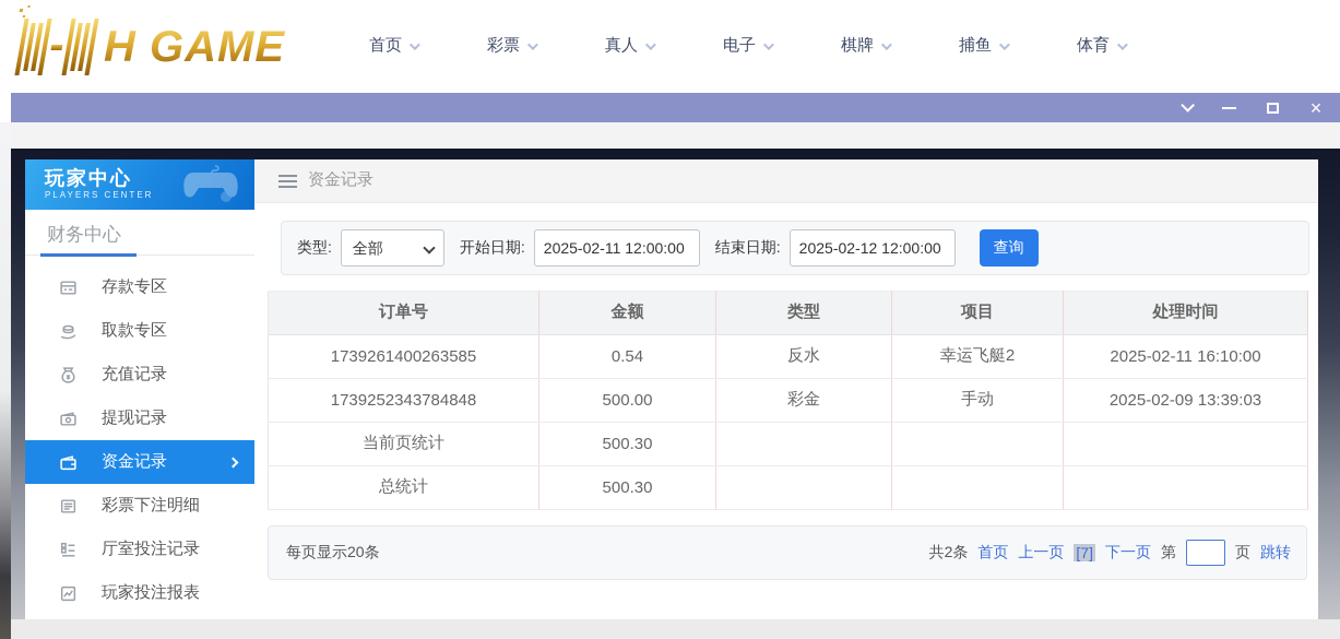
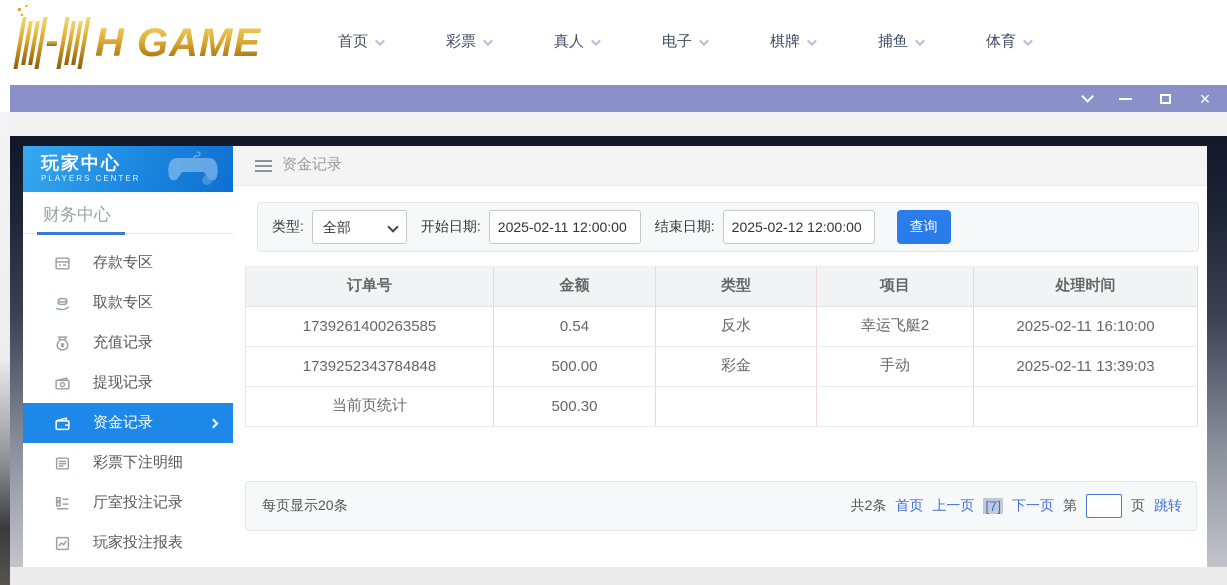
  H GAME
  首页
  彩票
  真人
  电子
  棋牌
  捕鱼
  体育
  ×
  玩家中心
  PLAYERS CENTER
  财务中心
  存款专区
  取款专区
  充值记录
  提现记录
  资金记录
  彩票下注明细
  厅室投注记录
  玩家投注报表
  资金记录
  类型:
  全部
  开始日期:
  2025-02-11 12:00:00
  结束日期:
  2025-02-12 12:00:00
  查询
  订单号	金额	类型	项目	处理时间
  1739261400263585	0.54	反水	幸运飞艇2	2025-02-11 16:10:00
- 1739252343784848	500.00	彩金	手动	2025-02-09 13:39:03
+ 1739252343784848	500.00	彩金	手动	2025-02-11 13:39:03
  当前页统计	500.30
- 总统计	500.30
  每页显示20条
  共2条
  首页
  上一页
  [7]
  下一页
  第
  页
  跳转
